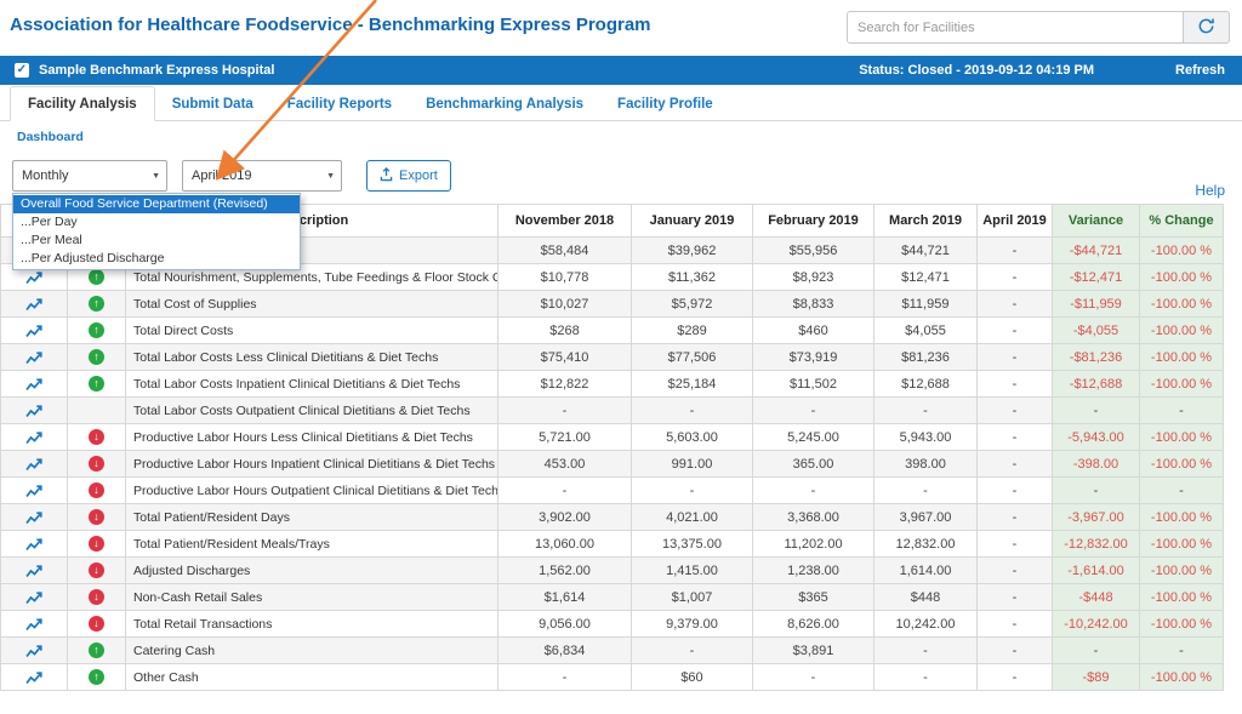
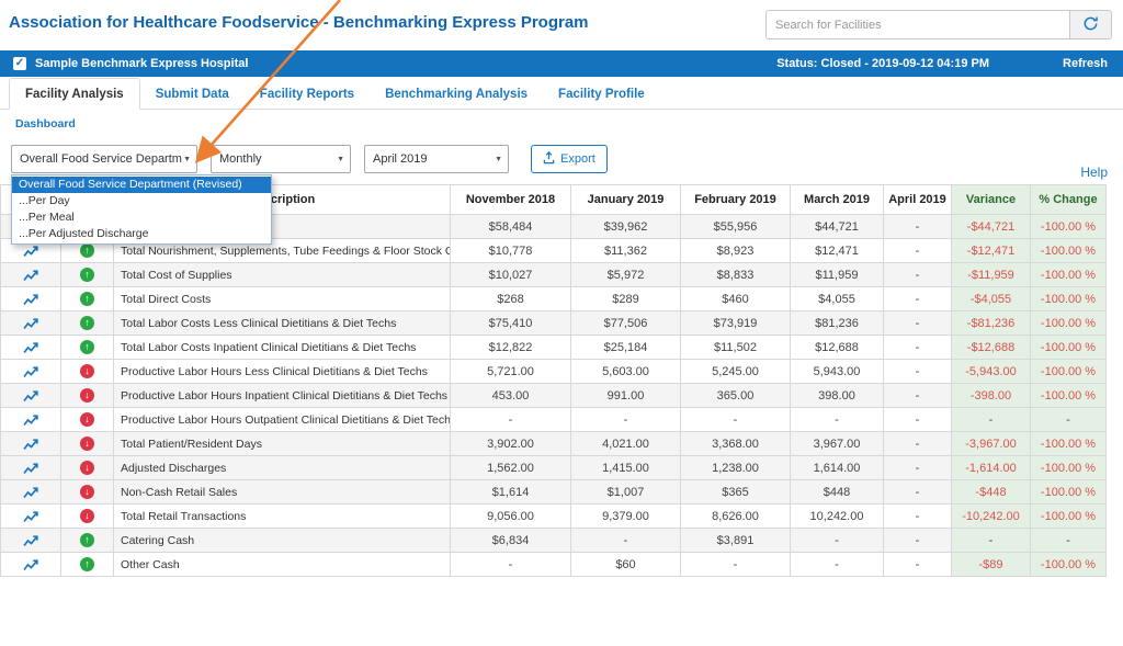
  Association for Healthcare Foodservice - Benchmarking Express Program
  Search for Facilities
  ✓
  Sample Benchmark Express Hospital
  Status: Closed - 2019-09-12 04:19 PM
  Refresh
  Facility Analysis
  Submit Data
  Facility Reports
  Benchmarking Analysis
  Facility Profile
  Dashboard
+ Overall Food Service Departm
  Monthly
  April 2019
  Export
  Help
  		cription	November 2018	January 2019	February 2019	March 2019	April 2019	Variance	% Change
  			$58,484	$39,962	$55,956	$44,721	-	-$44,721	-100.00 %
  	↑	Total Nourishment, Supplements, Tube Feedings & Floor Stock C	$10,778	$11,362	$8,923	$12,471	-	-$12,471	-100.00 %
  	↑	Total Cost of Supplies	$10,027	$5,972	$8,833	$11,959	-	-$11,959	-100.00 %
  	↑	Total Direct Costs	$268	$289	$460	$4,055	-	-$4,055	-100.00 %
  	↑	Total Labor Costs Less Clinical Dietitians & Diet Techs	$75,410	$77,506	$73,919	$81,236	-	-$81,236	-100.00 %
  	↑	Total Labor Costs Inpatient Clinical Dietitians & Diet Techs	$12,822	$25,184	$11,502	$12,688	-	-$12,688	-100.00 %
- 		Total Labor Costs Outpatient Clinical Dietitians & Diet Techs	-	-	-	-	-	-	-
  	↓	Productive Labor Hours Less Clinical Dietitians & Diet Techs	5,721.00	5,603.00	5,245.00	5,943.00	-	-5,943.00	-100.00 %
  	↓	Productive Labor Hours Inpatient Clinical Dietitians & Diet Techs	453.00	991.00	365.00	398.00	-	-398.00	-100.00 %
  	↓	Productive Labor Hours Outpatient Clinical Dietitians & Diet Tech	-	-	-	-	-	-	-
  	↓	Total Patient/Resident Days	3,902.00	4,021.00	3,368.00	3,967.00	-	-3,967.00	-100.00 %
- 	↓	Total Patient/Resident Meals/Trays	13,060.00	13,375.00	11,202.00	12,832.00	-	-12,832.00	-100.00 %
  	↓	Adjusted Discharges	1,562.00	1,415.00	1,238.00	1,614.00	-	-1,614.00	-100.00 %
  	↓	Non-Cash Retail Sales	$1,614	$1,007	$365	$448	-	-$448	-100.00 %
  	↓	Total Retail Transactions	9,056.00	9,379.00	8,626.00	10,242.00	-	-10,242.00	-100.00 %
  	↑	Catering Cash	$6,834	-	$3,891	-	-	-	-
  	↑	Other Cash	-	$60	-	-	-	-$89	-100.00 %
  Overall Food Service Department (Revised)
  ...Per Day
  ...Per Meal
  ...Per Adjusted Discharge
